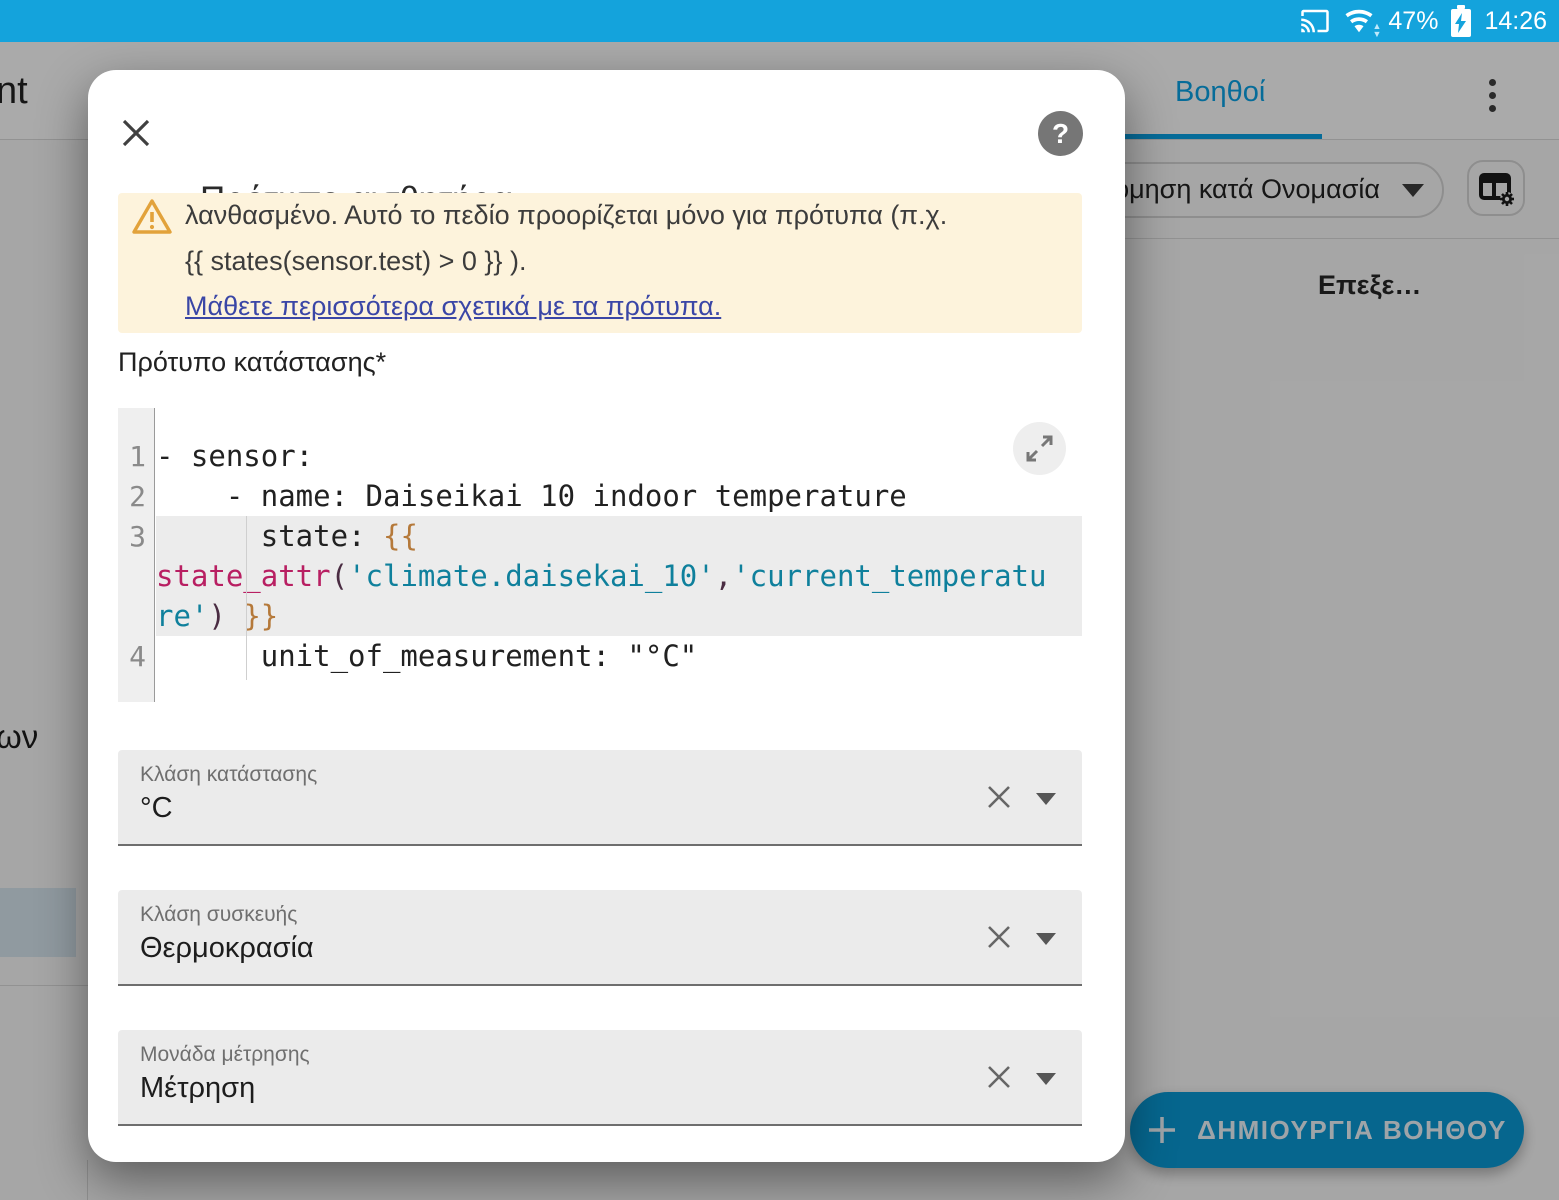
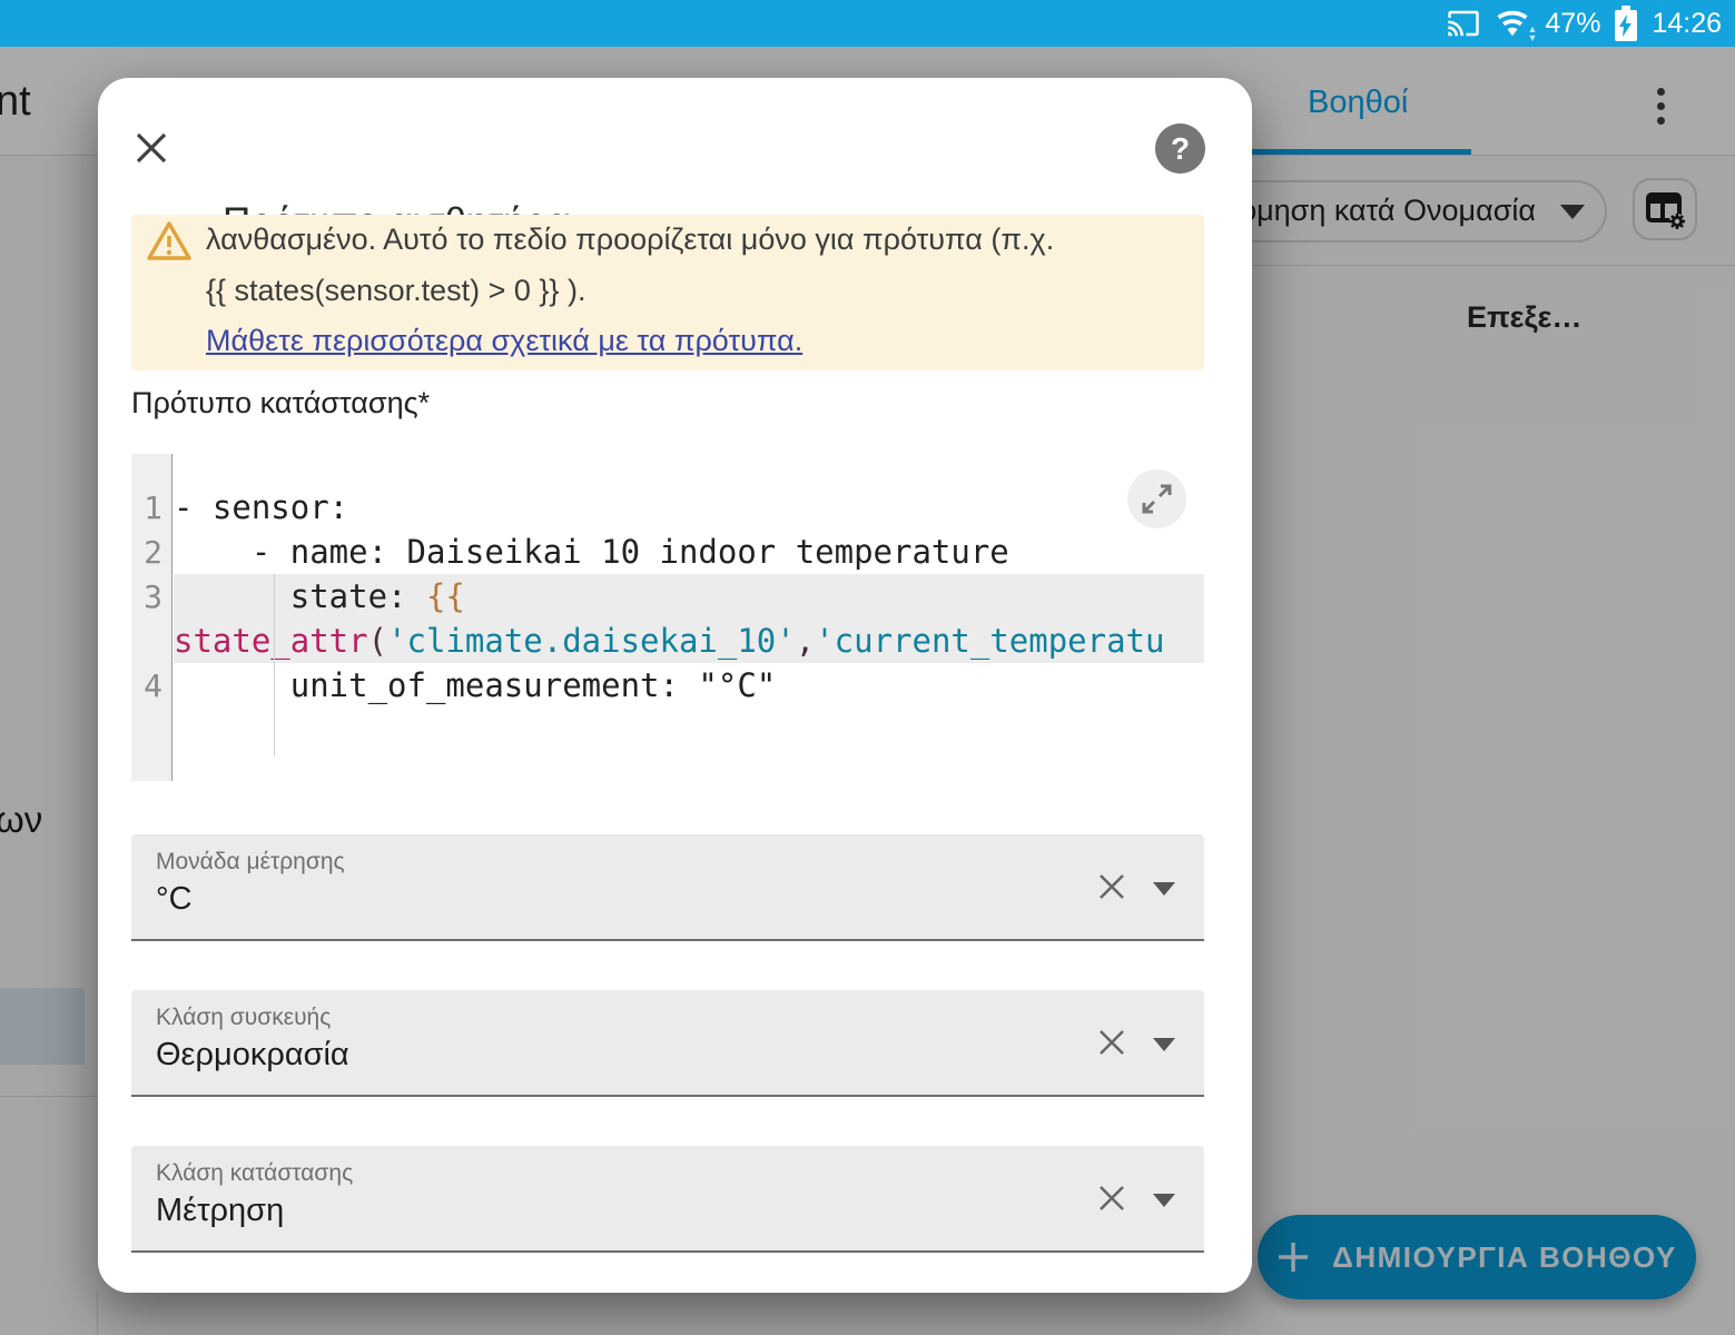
  nt
  Βοηθοί
  μηση κατά Ονομασία
  Επεξε…
  ων
  ΔΗΜΙΟΥΡΓΙΑ ΒΟΗΘΟΥ
  ?
  λανθασμένο. Αυτό το πεδίο προορίζεται μόνο για πρότυπα (π.χ.
  {{ states(sensor.test) > 0 }} ).
  Μάθετε περισσότερα σχετικά με τα πρότυπα.
  Πρότυπο κατάστασης*
  1
  - sensor:
  2
  - name: Daiseikai 10 indoor temperature
  3
  state: {{
  state_attr('climate.daisekai_10','current_temperatu
- re') }}
  4
  unit_of_measurement: "°C"
- Κλάση κατάστασης
+ Μονάδα μέτρησης
  °C
  Κλάση συσκευής
  Θερμοκρασία
- Μονάδα μέτρησης
+ Κλάση κατάστασης
  Μέτρηση
  ▲
  ▼
  47%
  14:26
